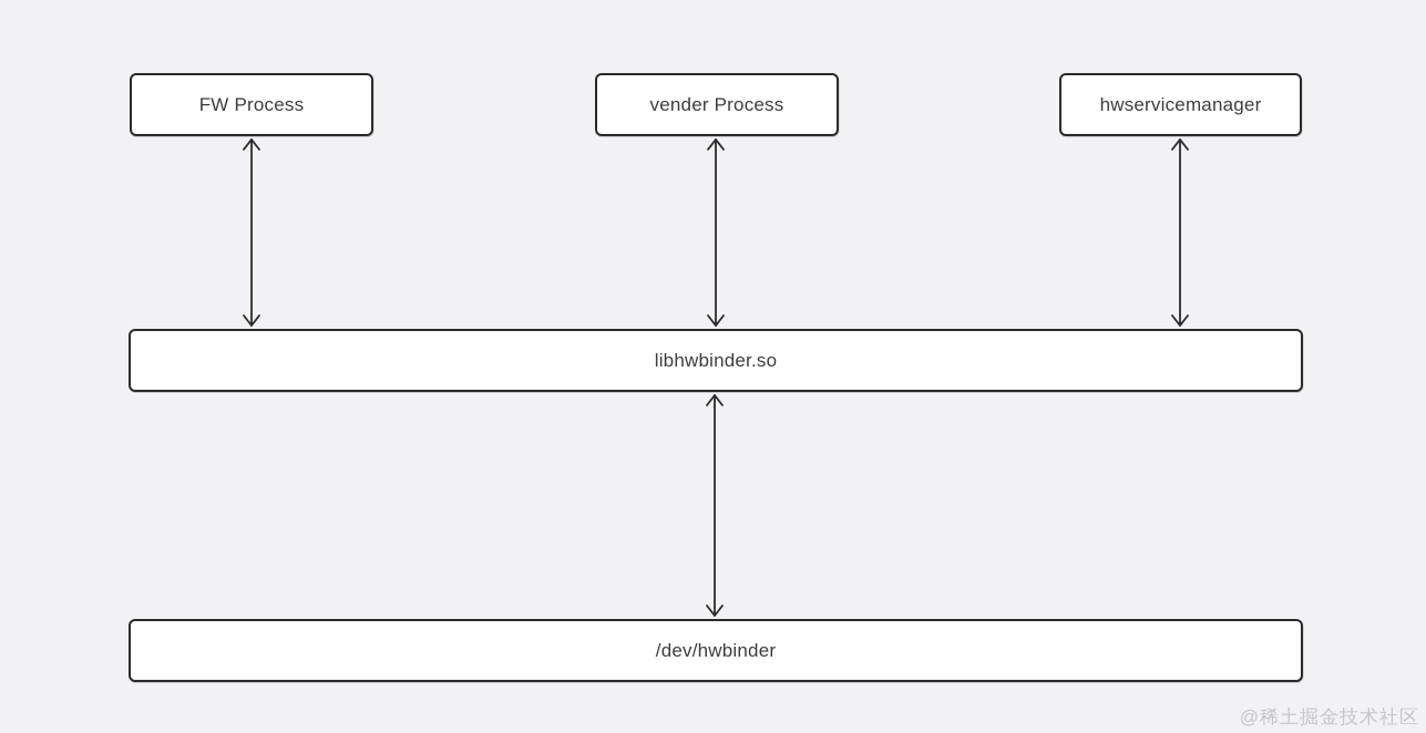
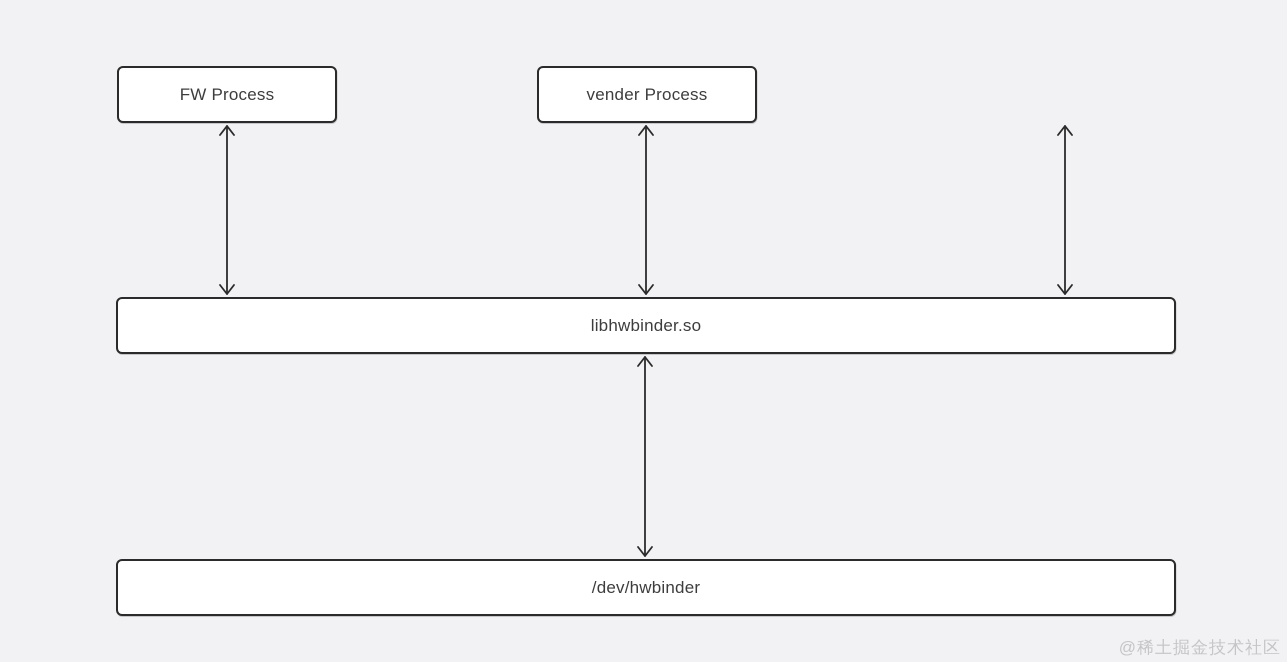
  FW Process
  vender Process
- hwservicemanager
  libhwbinder.so
  /dev/hwbinder
  @稀土掘金技术社区
